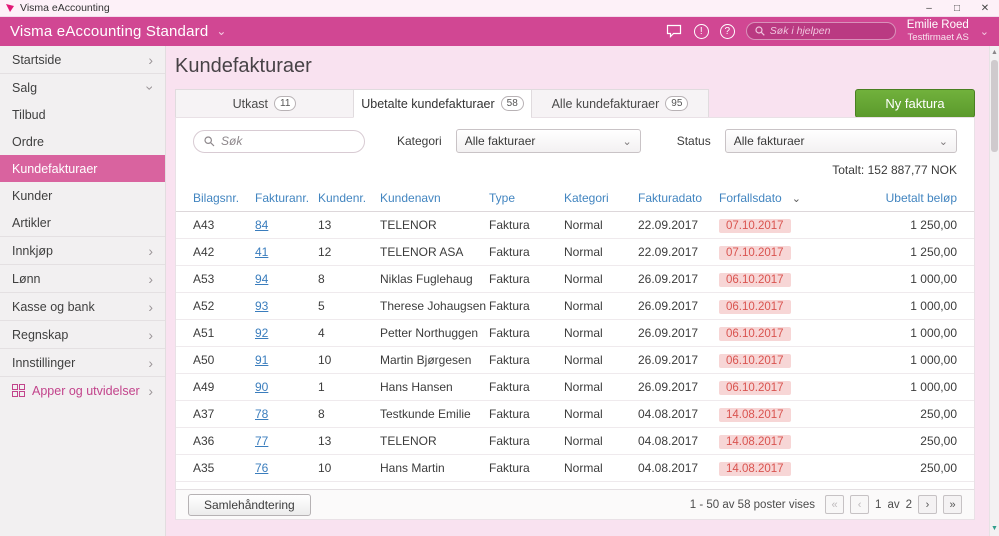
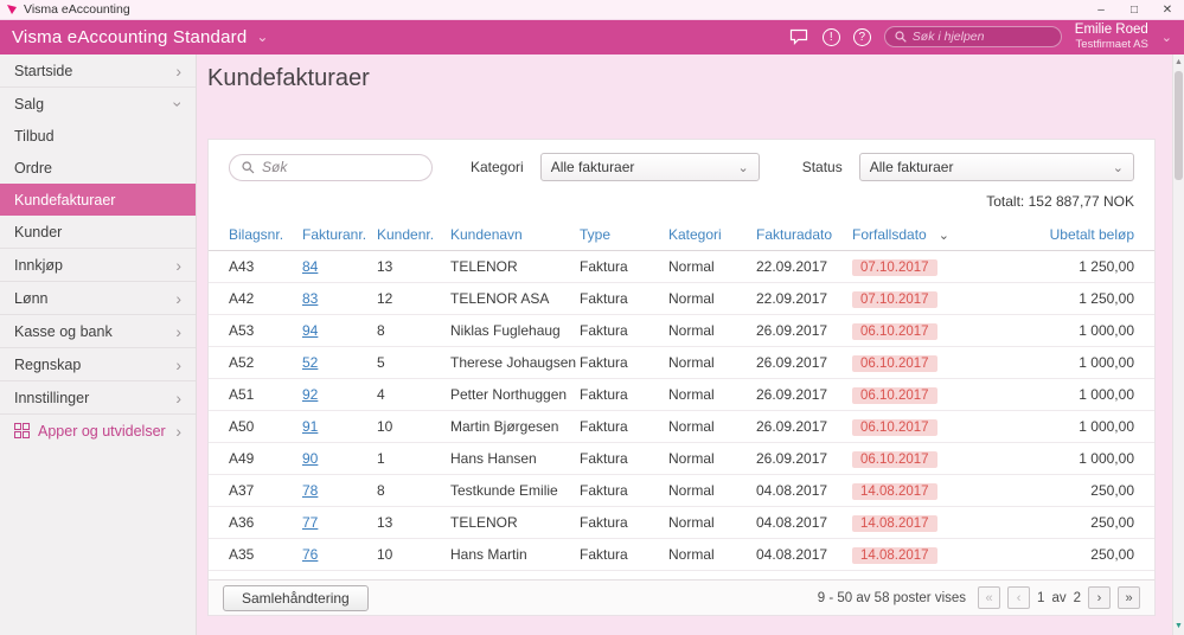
  Visma eAccounting
  –
  □
  ✕
  Visma eAccounting Standard
  ⌄
  !
  ?
  Søk i hjelpen
  Emilie Roed
  Testfirmaet AS
  ⌄
  Startside
  ›
  Salg
  Tilbud
  Ordre
  Kundefakturaer
  Kunder
- Artikler
  Innkjøp
  ›
  Lønn
  ›
  Kasse og bank
  ›
  Regnskap
  ›
  Innstillinger
  ›
  Apper og utvidelser
  ›
  Kundefakturaer
- Utkast
- 11
- Ubetalte kundefakturaer
- 58
- Alle kundefakturaer
- 95
- Ny faktura
  Søk
  Kategori
  Alle fakturaer
  ⌄
  Status
  Alle fakturaer
  ⌄
  Totalt: 152 887,77 NOK
  Bilagsnr.
  Fakturanr.
  Kundenr.
  Kundenavn
  Type
  Kategori
  Fakturadato
  Forfallsdato ⌄
  Ubetalt beløp
  A43
  84
  13
  TELENOR
  Faktura
  Normal
  22.09.2017
  07.10.2017
  1 250,00
  A42
- 41
+ 83
  12
  TELENOR ASA
  Faktura
  Normal
  22.09.2017
  07.10.2017
  1 250,00
  A53
  94
  8
  Niklas Fuglehaug
  Faktura
  Normal
  26.09.2017
  06.10.2017
  1 000,00
  A52
- 93
+ 52
  5
  Therese Johaugsen
  Faktura
  Normal
  26.09.2017
  06.10.2017
  1 000,00
  A51
  92
  4
  Petter Northuggen
  Faktura
  Normal
  26.09.2017
  06.10.2017
  1 000,00
  A50
  91
  10
  Martin Bjørgesen
  Faktura
  Normal
  26.09.2017
  06.10.2017
  1 000,00
  A49
  90
  1
  Hans Hansen
  Faktura
  Normal
  26.09.2017
  06.10.2017
  1 000,00
  A37
  78
  8
  Testkunde Emilie
  Faktura
  Normal
  04.08.2017
  14.08.2017
  250,00
  A36
  77
  13
  TELENOR
  Faktura
  Normal
  04.08.2017
  14.08.2017
  250,00
  A35
  76
  10
  Hans Martin
  Faktura
  Normal
  04.08.2017
  14.08.2017
  250,00
  Samlehåndtering
- 1 - 50 av 58 poster vises
+ 9 - 50 av 58 poster vises
  «
  ‹
  1
  av
  2
  ›
  »
